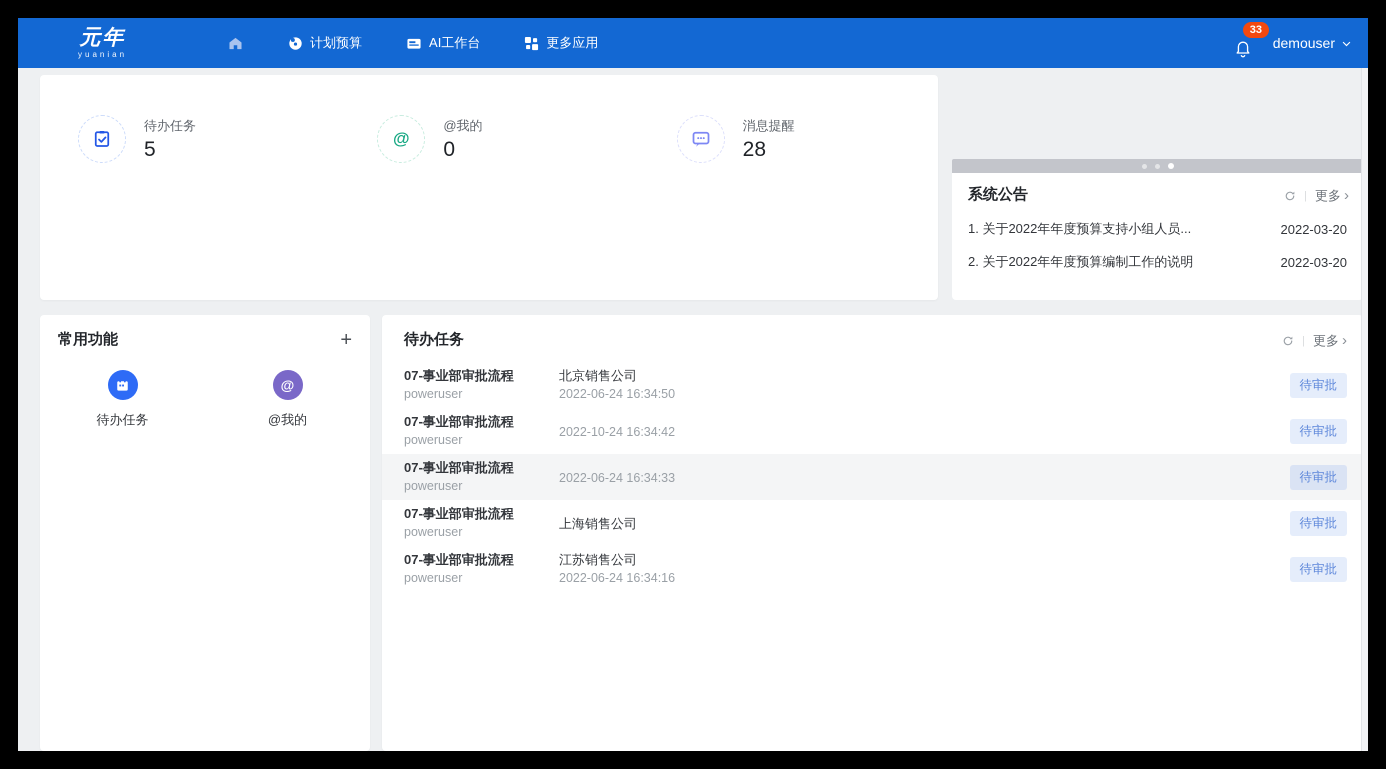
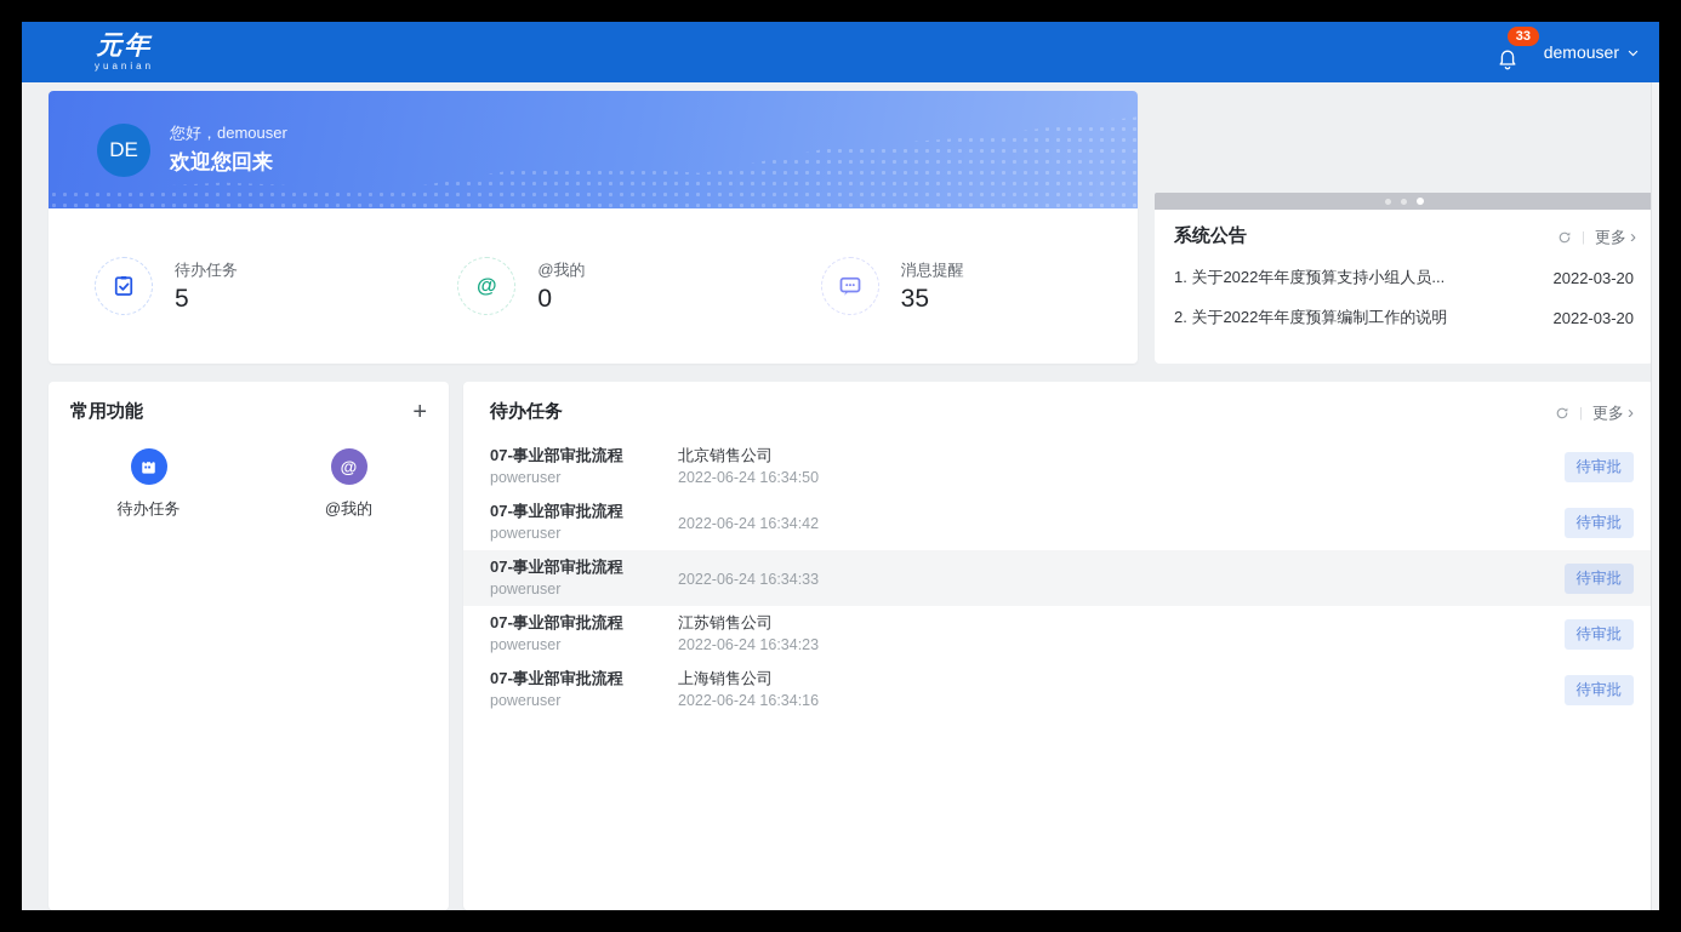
  元年
  yuanian
- 计划预算
- AI工作台
- 更多应用
  33
  demouser
+ DE
+ 您好，demouser
+ 欢迎您回来
  待办任务
  5
  @
  @我的
  0
  消息提醒
- 28
+ 35
  系统公告
  |
  更多
  ›
  1. 关于2022年年度预算支持小组人员...
  2022-03-20
  2. 关于2022年年度预算编制工作的说明
  2022-03-20
  常用功能
  +
  待办任务
  @
  @我的
  待办任务
  |
  更多
  ›
  07-事业部审批流程
  poweruser
  北京销售公司
  2022-06-24 16:34:50
  待审批
  07-事业部审批流程
  poweruser
- 2022-10-24 16:34:42
+ 2022-06-24 16:34:42
  待审批
  07-事业部审批流程
  poweruser
  2022-06-24 16:34:33
  待审批
  07-事业部审批流程
  poweruser
- 上海销售公司
+ 江苏销售公司
+ 2022-06-24 16:34:23
  待审批
  07-事业部审批流程
  poweruser
- 江苏销售公司
+ 上海销售公司
  2022-06-24 16:34:16
  待审批
